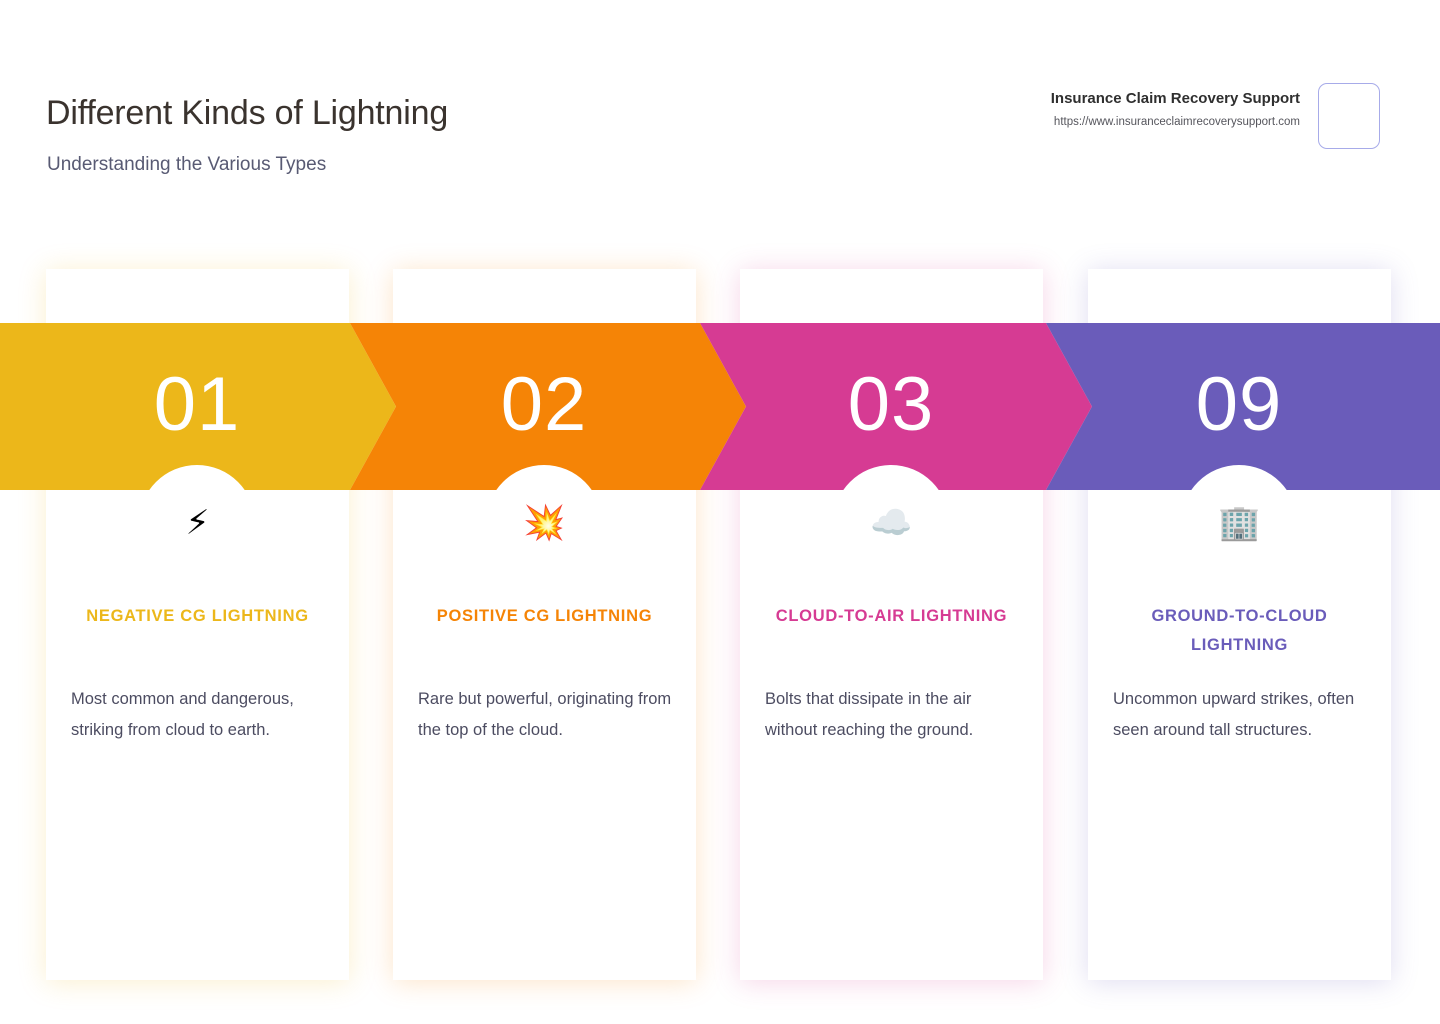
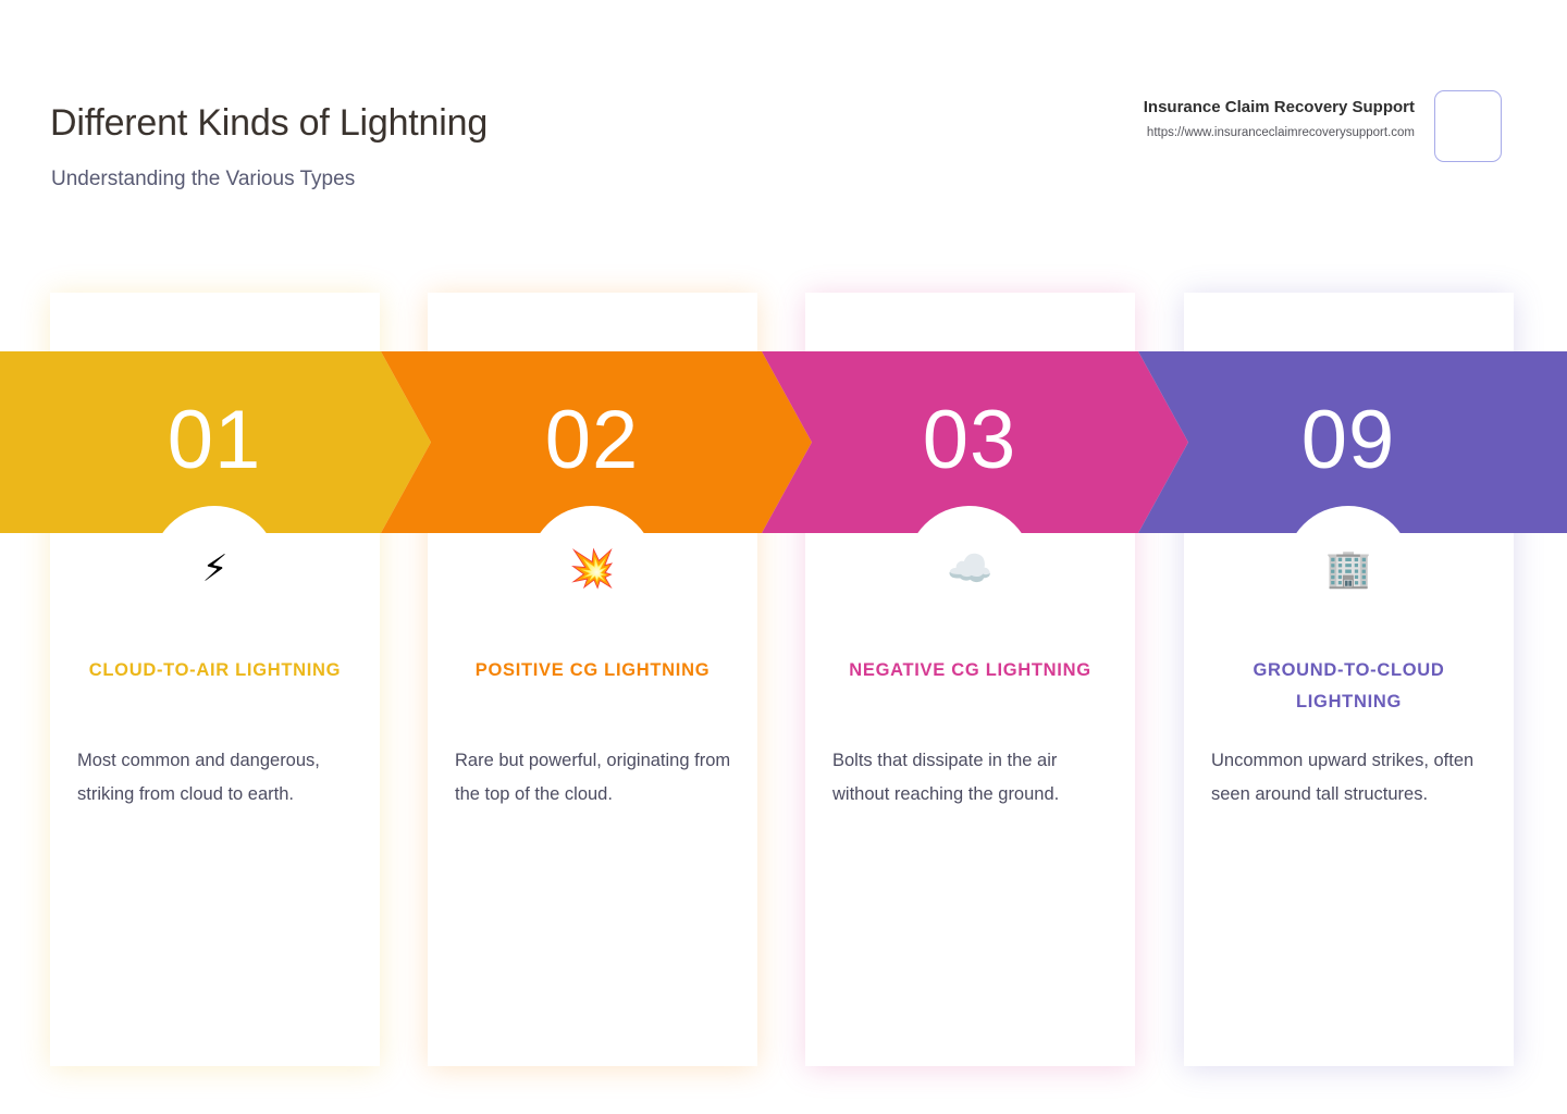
  Different Kinds of Lightning
  Understanding the Various Types
  Insurance Claim Recovery Support
  https://www.insuranceclaimrecoverysupport.com
  ⚡
- NEGATIVE CG LIGHTNING
+ CLOUD-TO-AIR LIGHTNING
  Most common and dangerous, striking from cloud to earth.
  💥
  POSITIVE CG LIGHTNING
  Rare but powerful, originating from the top of the cloud.
  ☁️
- CLOUD-TO-AIR LIGHTNING
+ NEGATIVE CG LIGHTNING
  Bolts that dissipate in the air without reaching the ground.
  🏢
  GROUND-TO-CLOUD LIGHTNING
  Uncommon upward strikes, often seen around tall structures.
  01
  02
  03
  09
